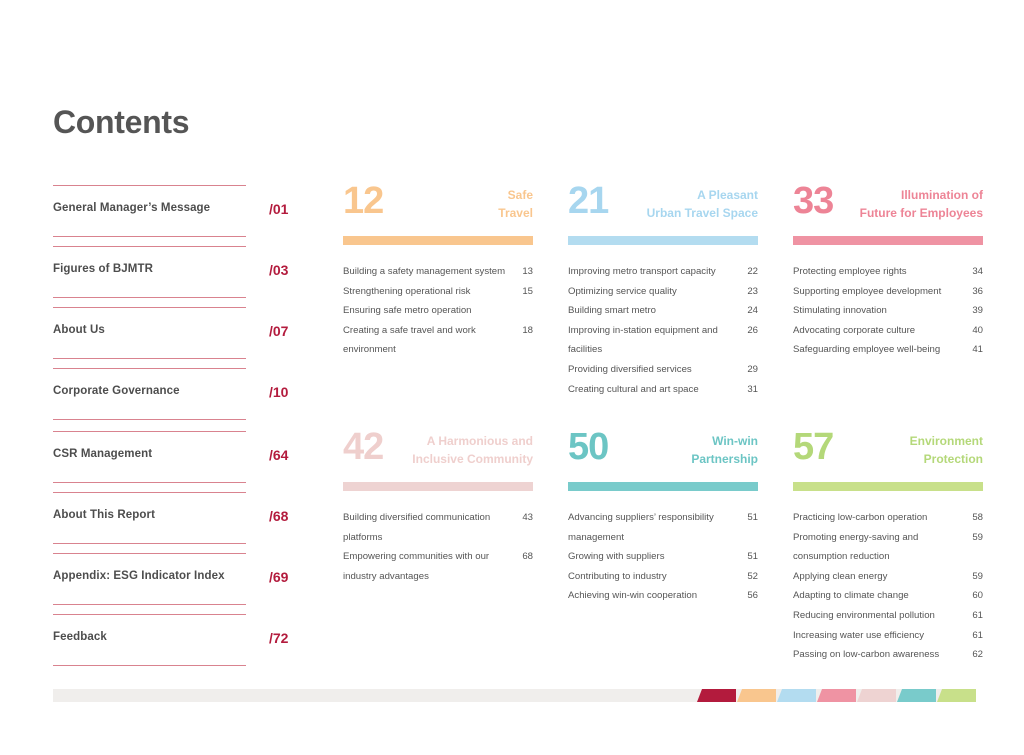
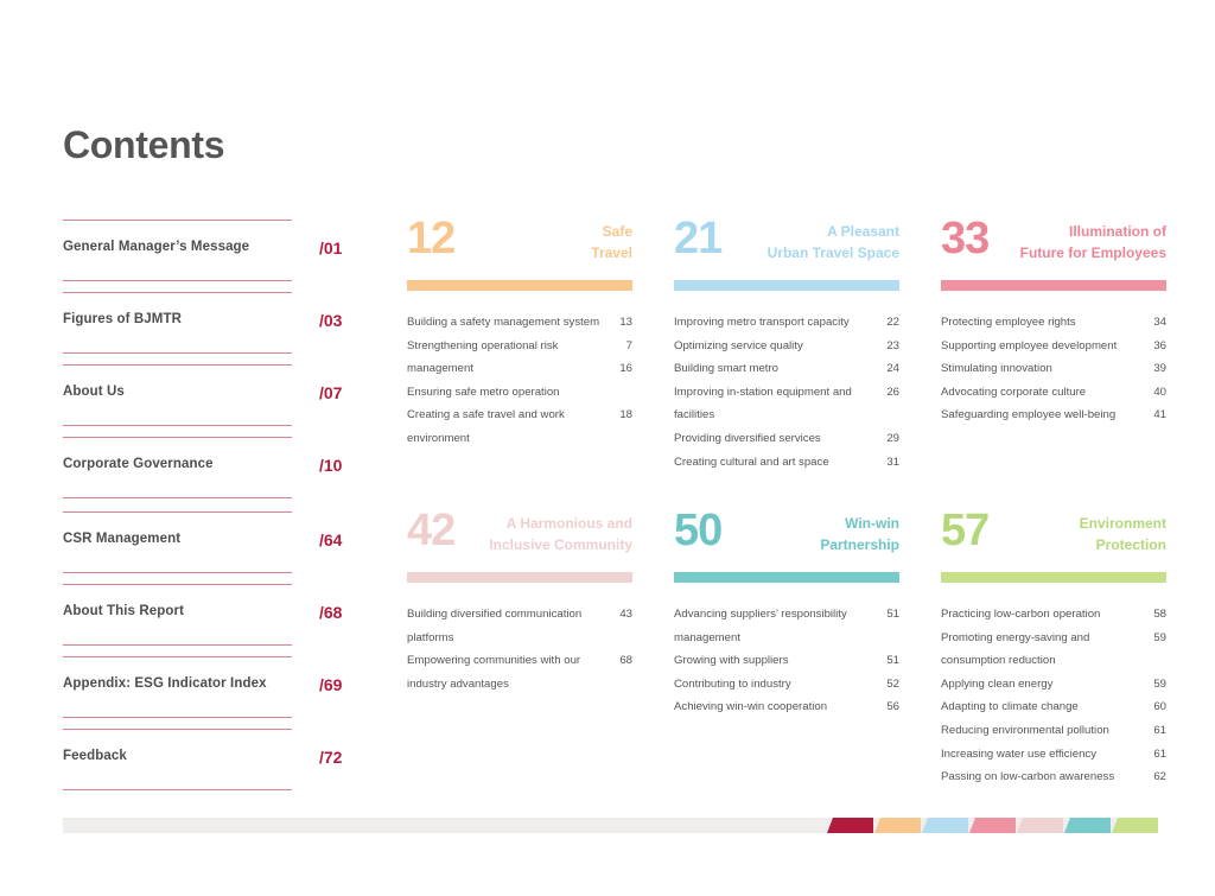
  Contents
  General Manager’s Message
  /01
  Figures of BJMTR
  /03
  About Us
  /07
  Corporate Governance
  /10
  CSR Management
  /64
  About This Report
  /68
  Appendix: ESG Indicator Index
  /69
  Feedback
  /72
  12
  Safe
  Travel
  Building a safety management system
  13
  Strengthening operational risk
- 15
+ 7
+ management
+ 16
  Ensuring safe metro operation
  Creating a safe travel and work environment
  18
  21
  A Pleasant
  Urban Travel Space
  Improving metro transport capacity
  22
  Optimizing service quality
  23
  Building smart metro
  24
  Improving in-station equipment and facilities
  26
  Providing diversified services
  29
  Creating cultural and art space
  31
  33
  Illumination of
  Future for Employees
  Protecting employee rights
  34
  Supporting employee development
  36
  Stimulating innovation
  39
  Advocating corporate culture
  40
  Safeguarding employee well-being
  41
  42
  A Harmonious and
  Inclusive Community
  Building diversified communication platforms
  43
  Empowering communities with our industry advantages
  68
  50
  Win-win
  Partnership
  Advancing suppliers’ responsibility management
  51
  Growing with suppliers
  51
  Contributing to industry
  52
  Achieving win-win cooperation
  56
  57
  Environment
  Protection
  Practicing low-carbon operation
  58
  Promoting energy-saving and consumption reduction
  59
  Applying clean energy
  59
  Adapting to climate change
  60
  Reducing environmental pollution
  61
  Increasing water use efficiency
  61
  Passing on low-carbon awareness
  62
